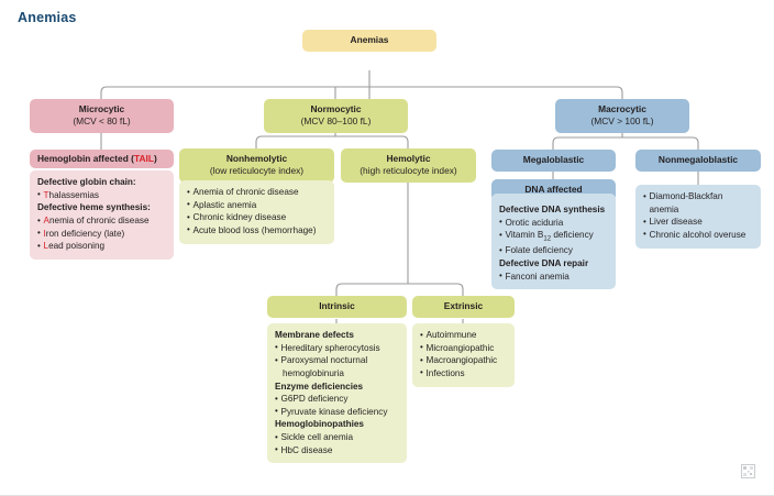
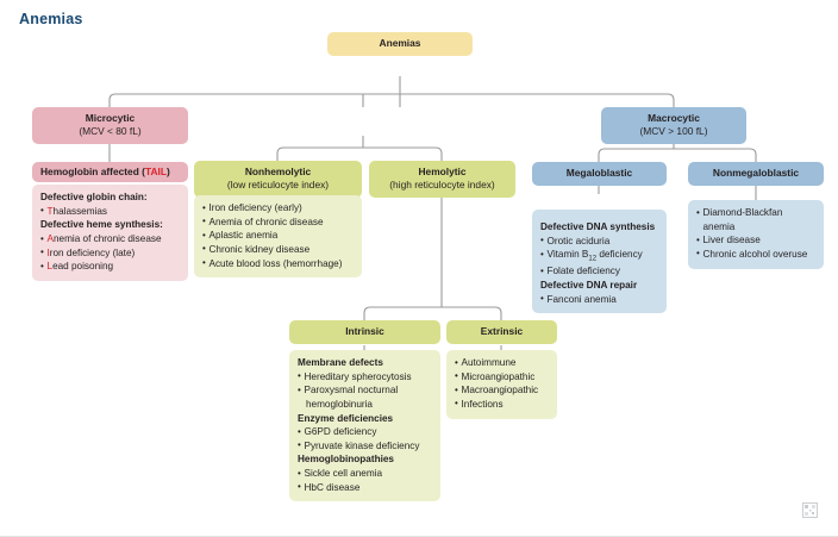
  Anemias
  Anemias
  Microcytic
  (MCV < 80 fL)
  Hemoglobin affected (TAIL)
  Defective globin chain:
  Thalassemias
  Defective heme synthesis:
  Anemia of chronic disease
  Iron deficiency (late)
  Lead poisoning
- Normocytic
- (MCV 80–100 fL)
  Nonhemolytic
  (low reticulocyte index)
+ Iron deficiency (early)
  Anemia of chronic disease
  Aplastic anemia
  Chronic kidney disease
  Acute blood loss (hemorrhage)
  Hemolytic
  (high reticulocyte index)
  Intrinsic
  Membrane defects
  Hereditary spherocytosis
  Paroxysmal nocturnal
  hemoglobinuria
  Enzyme deficiencies
  G6PD deficiency
  Pyruvate kinase deficiency
  Hemoglobinopathies
  Sickle cell anemia
  HbC disease
  Extrinsic
  Autoimmune
  Microangiopathic
  Macroangiopathic
  Infections
  Macrocytic
  (MCV > 100 fL)
  Megaloblastic
- DNA affected
  Defective DNA synthesis
  Orotic aciduria
  Vitamin B deficiency
  Folate deficiency
  Defective DNA repair
  Fanconi anemia
  Nonmegaloblastic
  Diamond-Blackfan anemia
  Liver disease
  Chronic alcohol overuse
